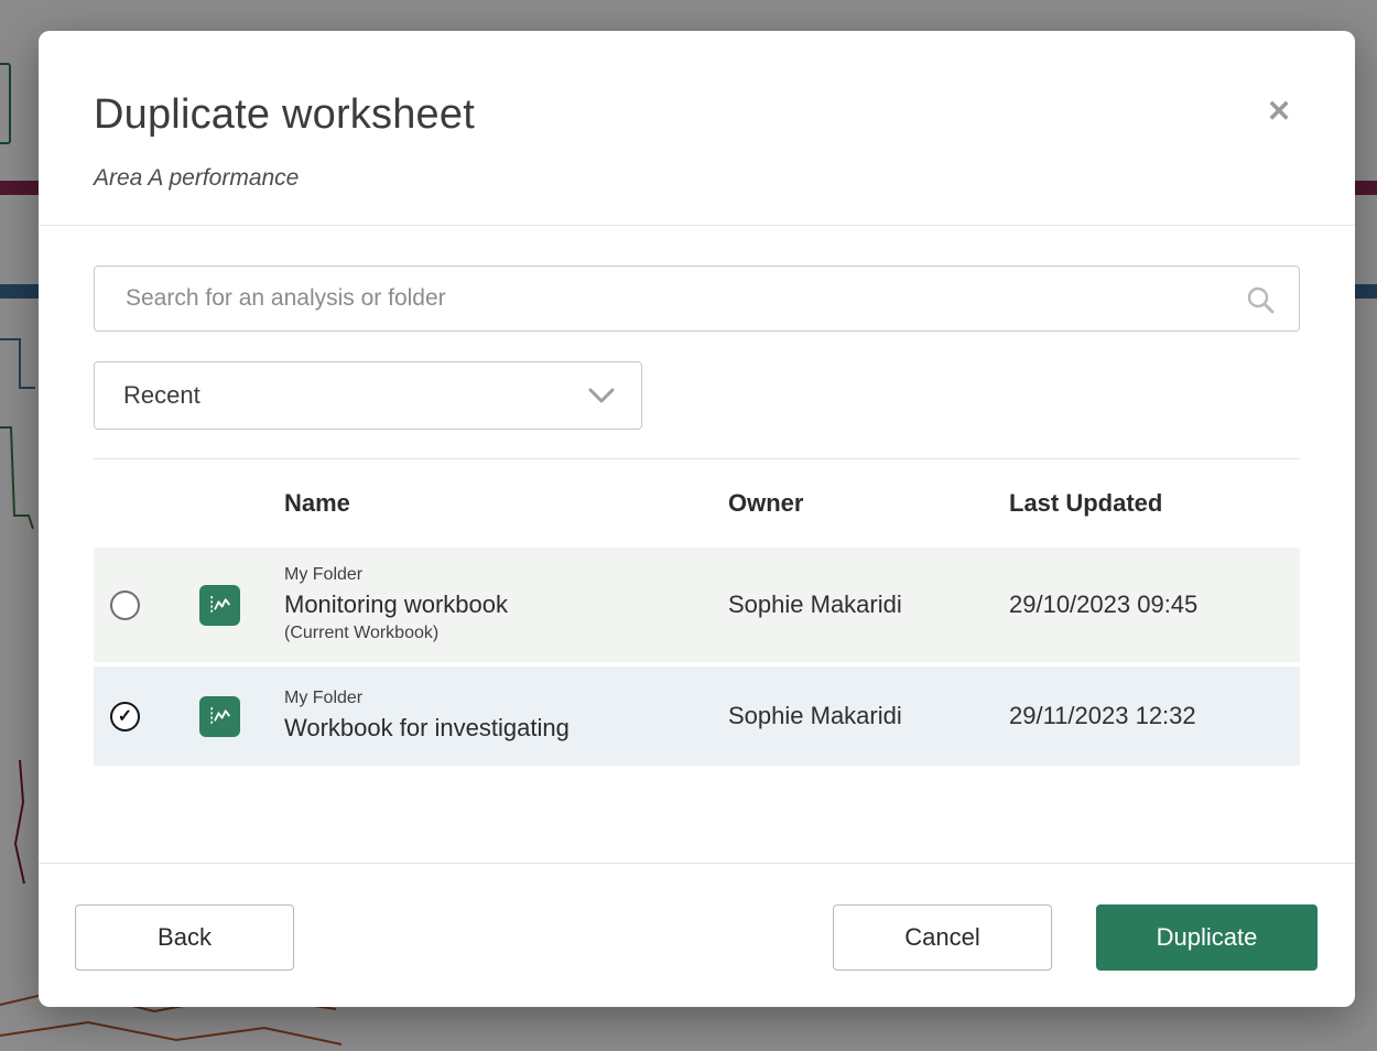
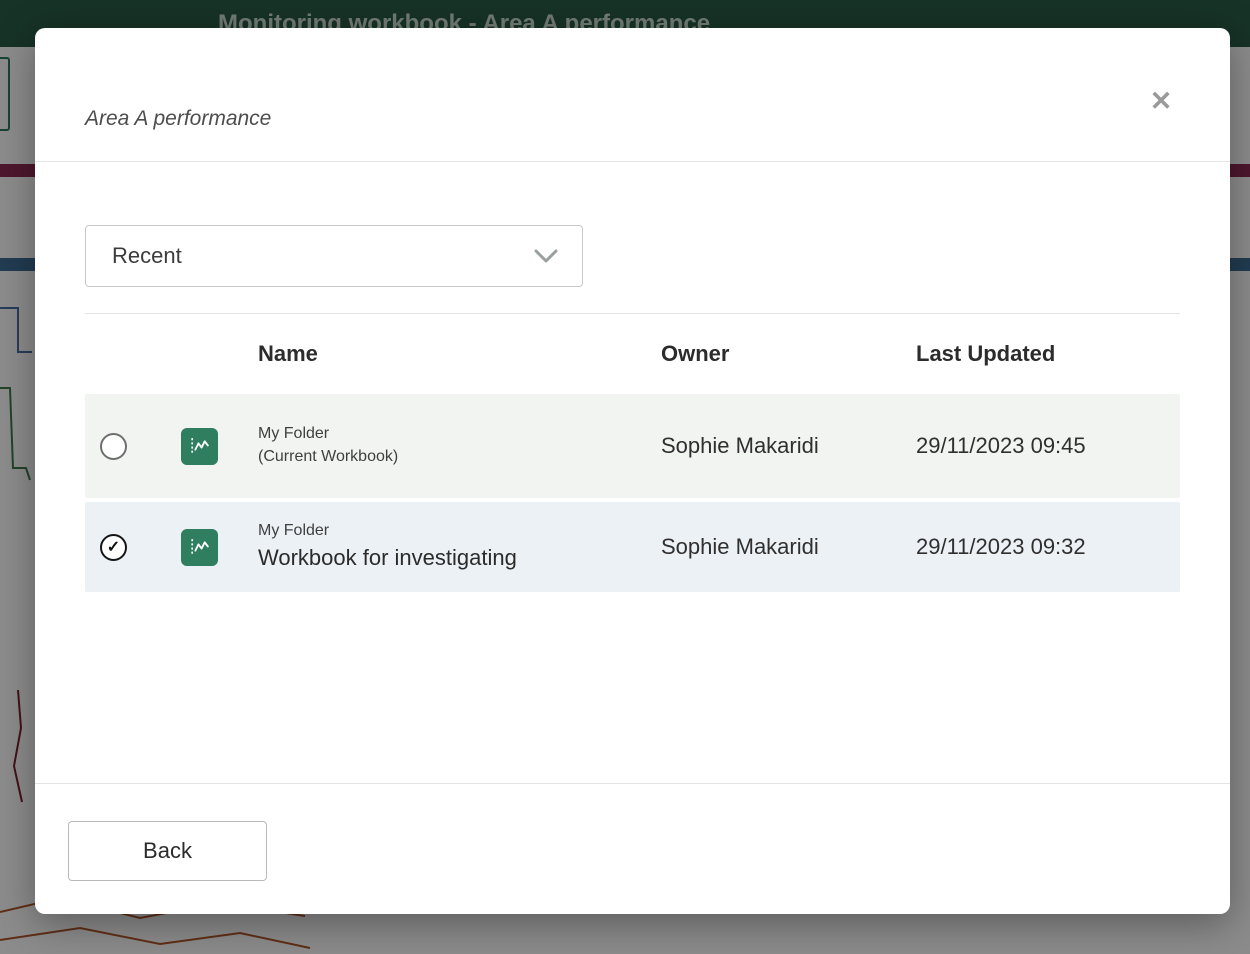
+ Monitoring workbook - Area A performance
  ✕
- Duplicate worksheet
  Area A performance
- Search for an analysis or folder
  Recent
  Name
  Owner
  Last Updated
  My Folder
- Monitoring workbook
  (Current Workbook)
  Sophie Makaridi
- 29/10/2023 09:45
+ 29/11/2023 09:45
  My Folder
  Workbook for investigating
  Sophie Makaridi
- 29/11/2023 12:32
+ 29/11/2023 09:32
  Back
- Cancel
- Duplicate
